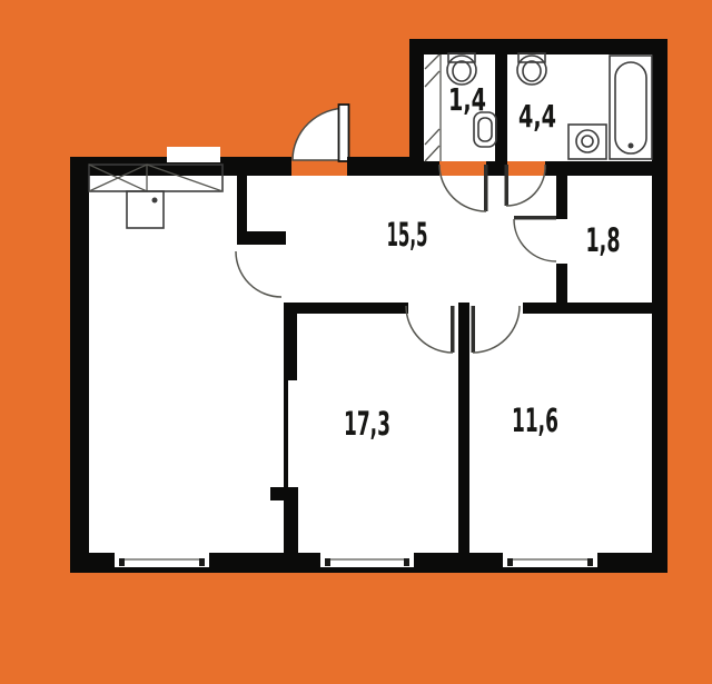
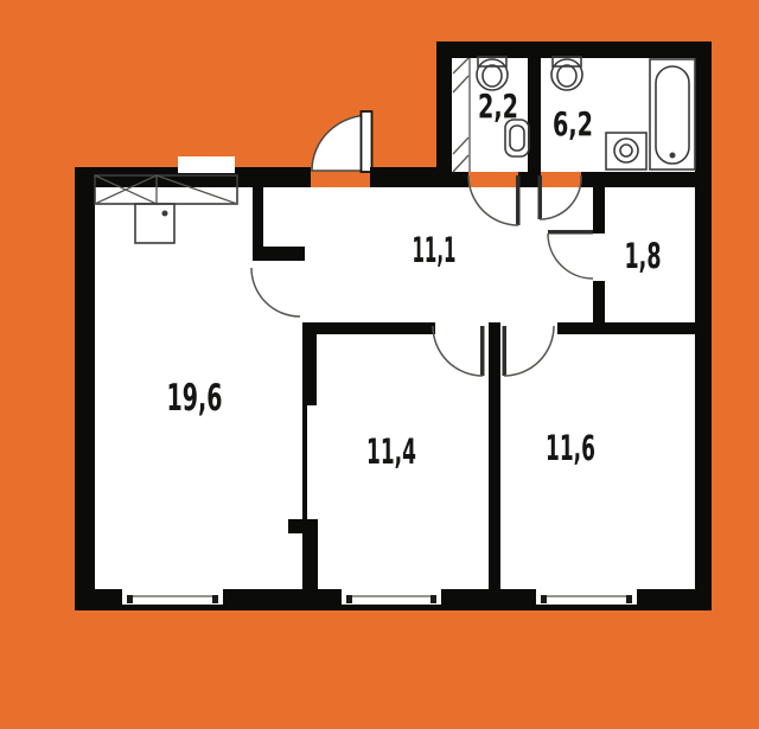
+ 19,6
- 15,5
+ 11,1
- 17,3
+ 11,4
  11,6
- 1,4
+ 2,2
- 4,4
+ 6,2
  1,8
